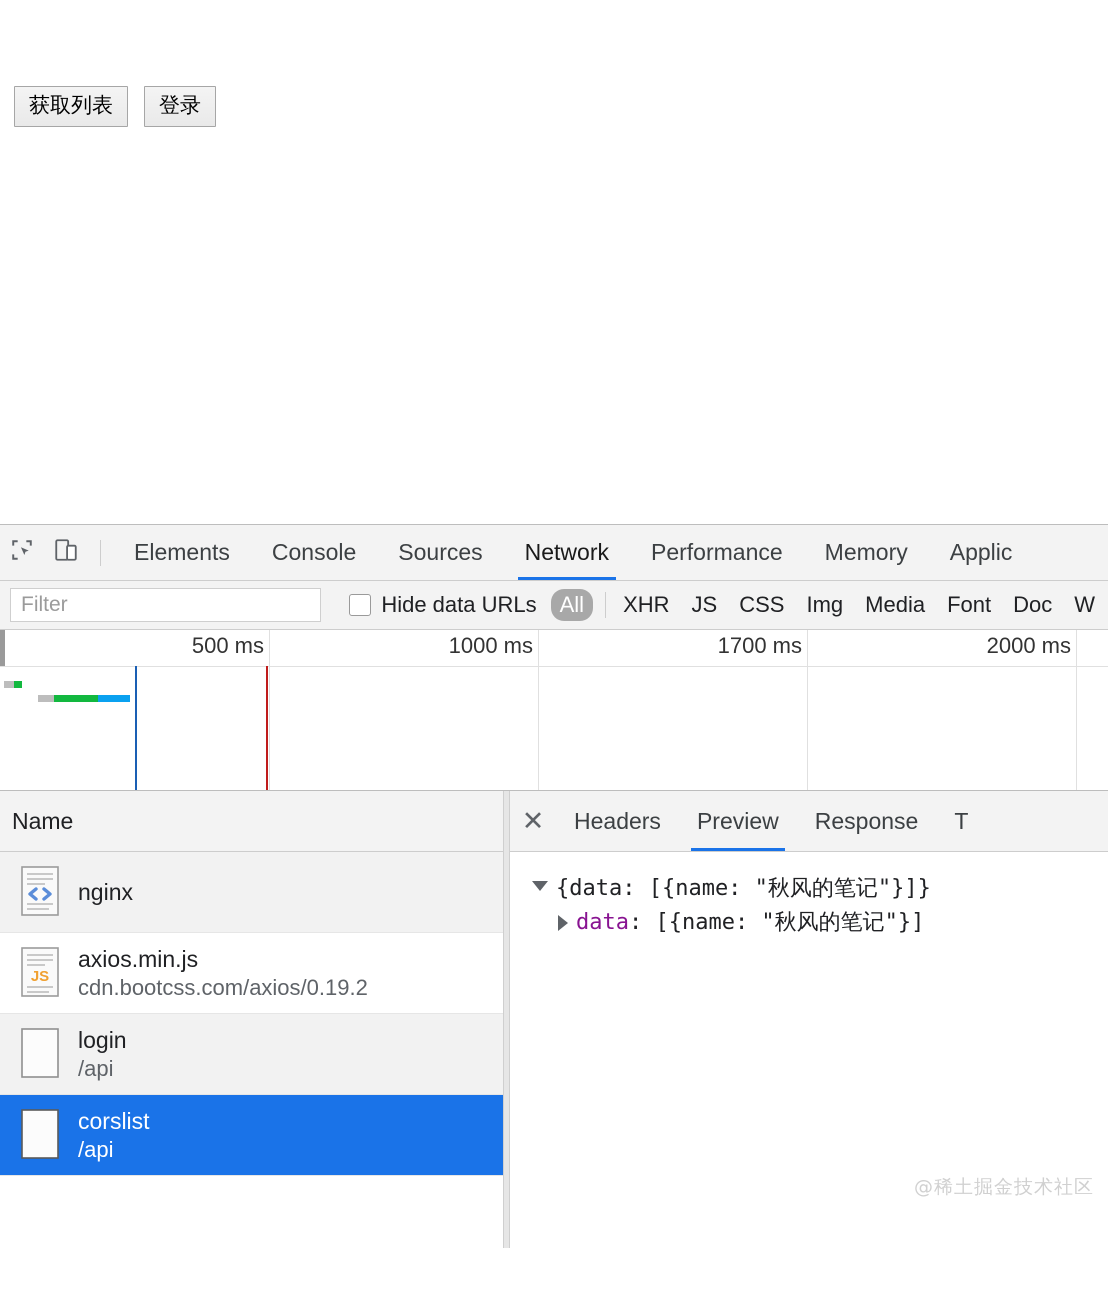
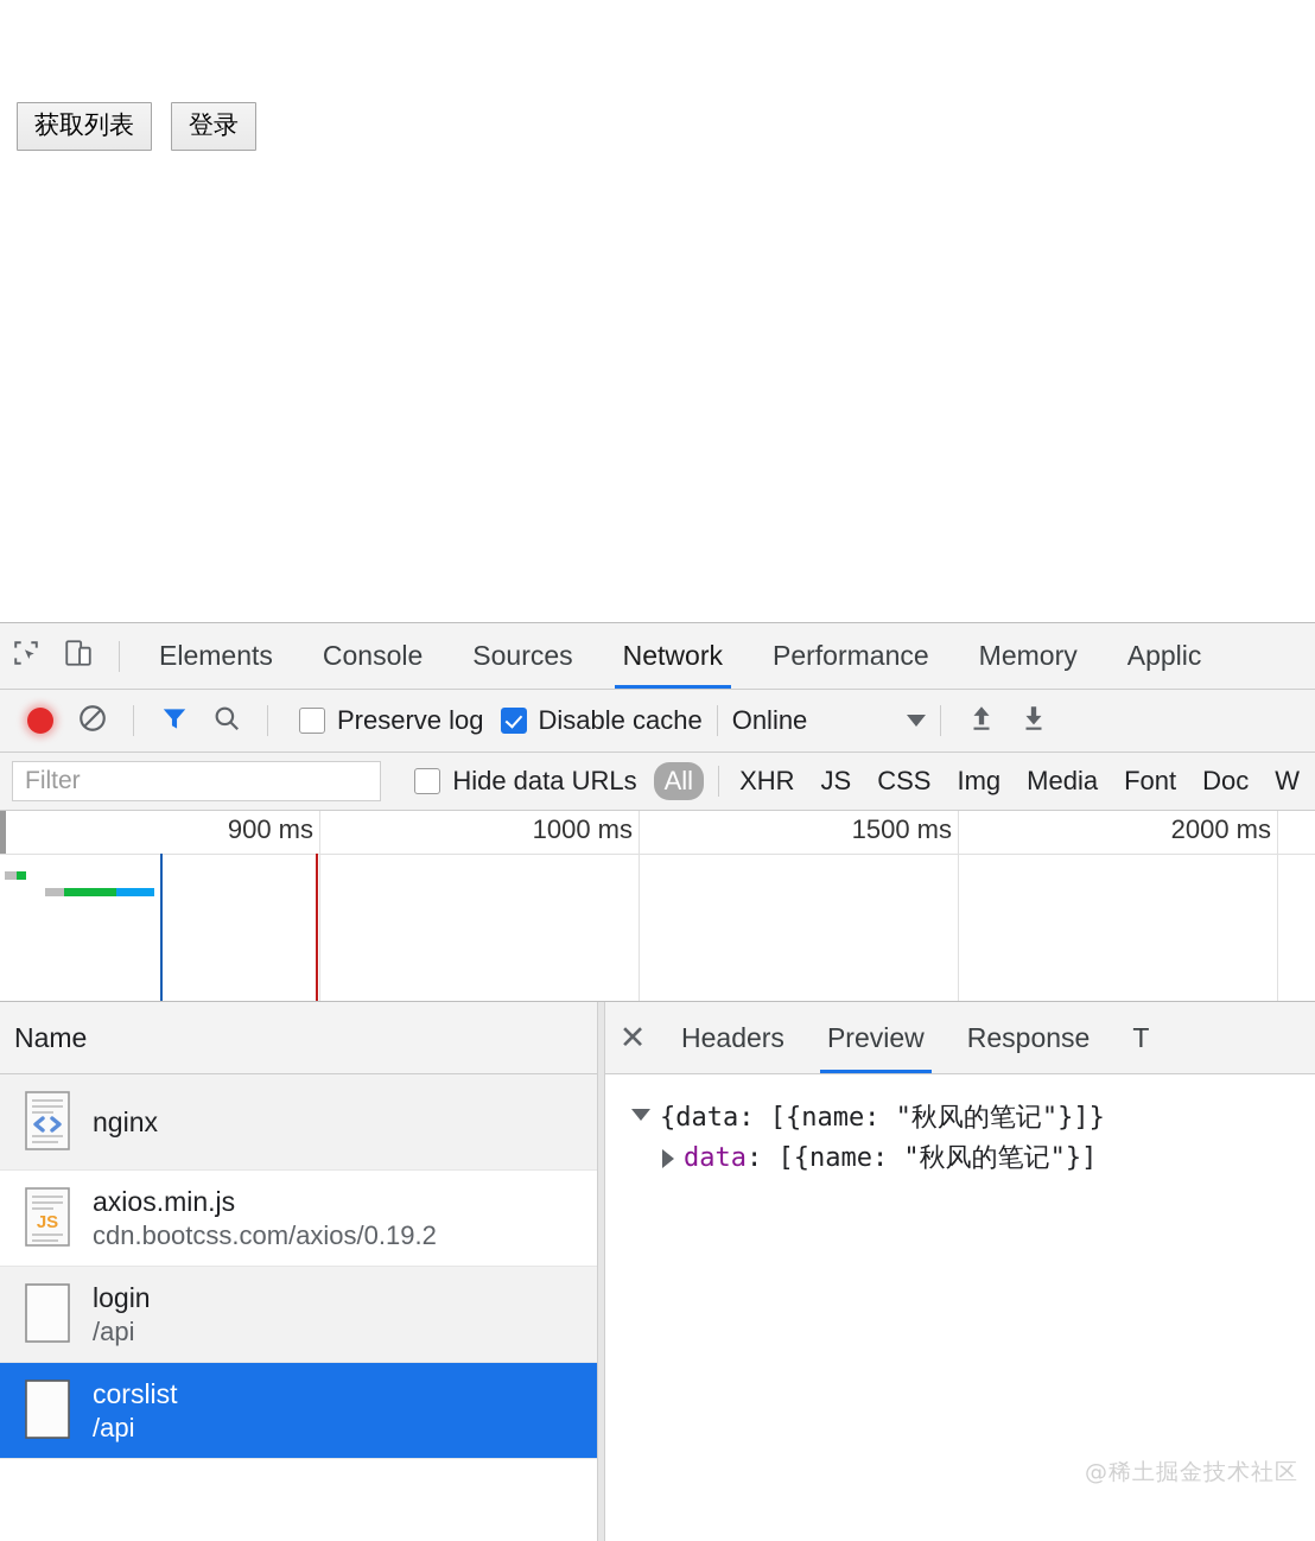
  获取列表
  登录
  Elements
  Console
  Sources
  Network
  Performance
  Memory
  Applic
+ Preserve log
+ Disable cache
+ Online
  Filter
  Hide data URLs
  All
  XHR
  JS
  CSS
  Img
  Media
  Font
  Doc
  W
- 500 ms
+ 900 ms
  1000 ms
- 1700 ms
+ 1500 ms
  2000 ms
  Name
  nginx
  JS
  axios.min.js
  cdn.bootcss.com/axios/0.19.2
  login
  /api
  corslist
  /api
  ✕
  Headers
  Preview
  Response
  T
  {data: [{name: "秋风的笔记"}]}
  data
  : [{name: "秋风的笔记"}]
  @稀土掘金技术社区
